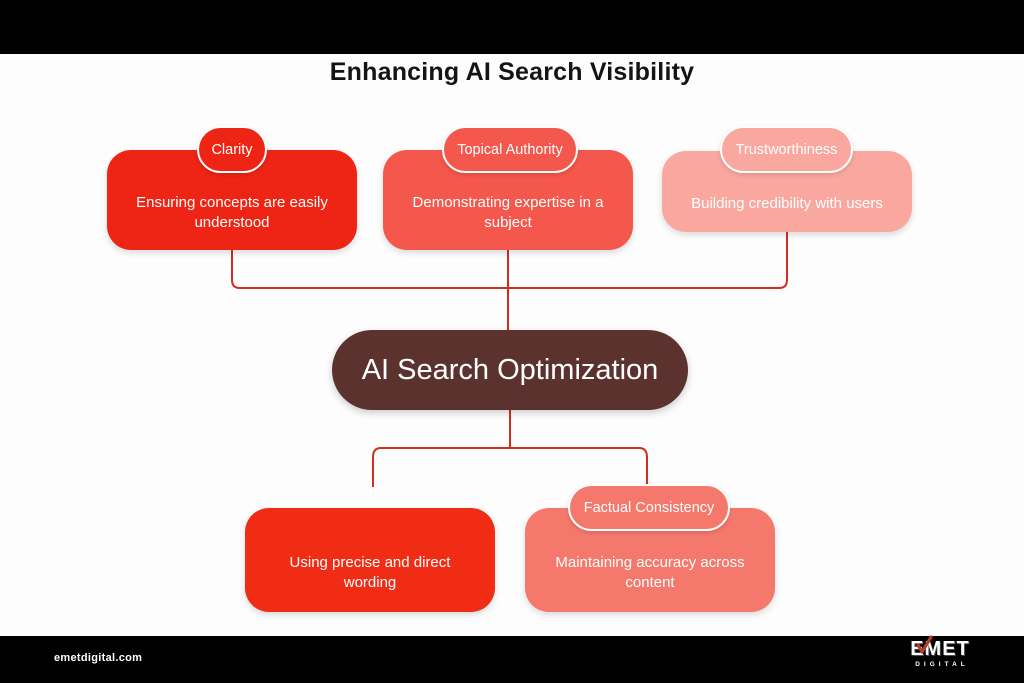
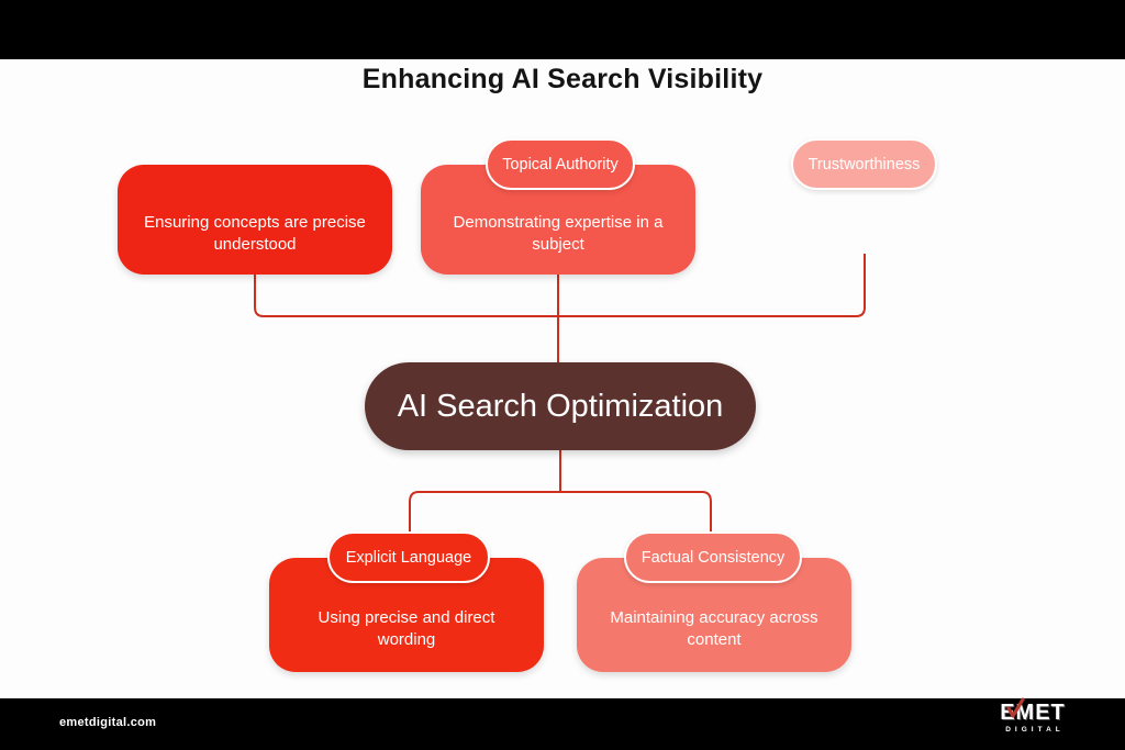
  Enhancing AI Search Visibility
- Ensuring concepts are easily understood
+ Ensuring concepts are precise understood
- Clarity
  Demonstrating expertise in a subject
  Topical Authority
- Building credibility with users
  Trustworthiness
  AI Search Optimization
  Using precise and direct wording
+ Explicit Language
  Maintaining accuracy across content
  Factual Consistency
  emetdigital.com
  EMET
